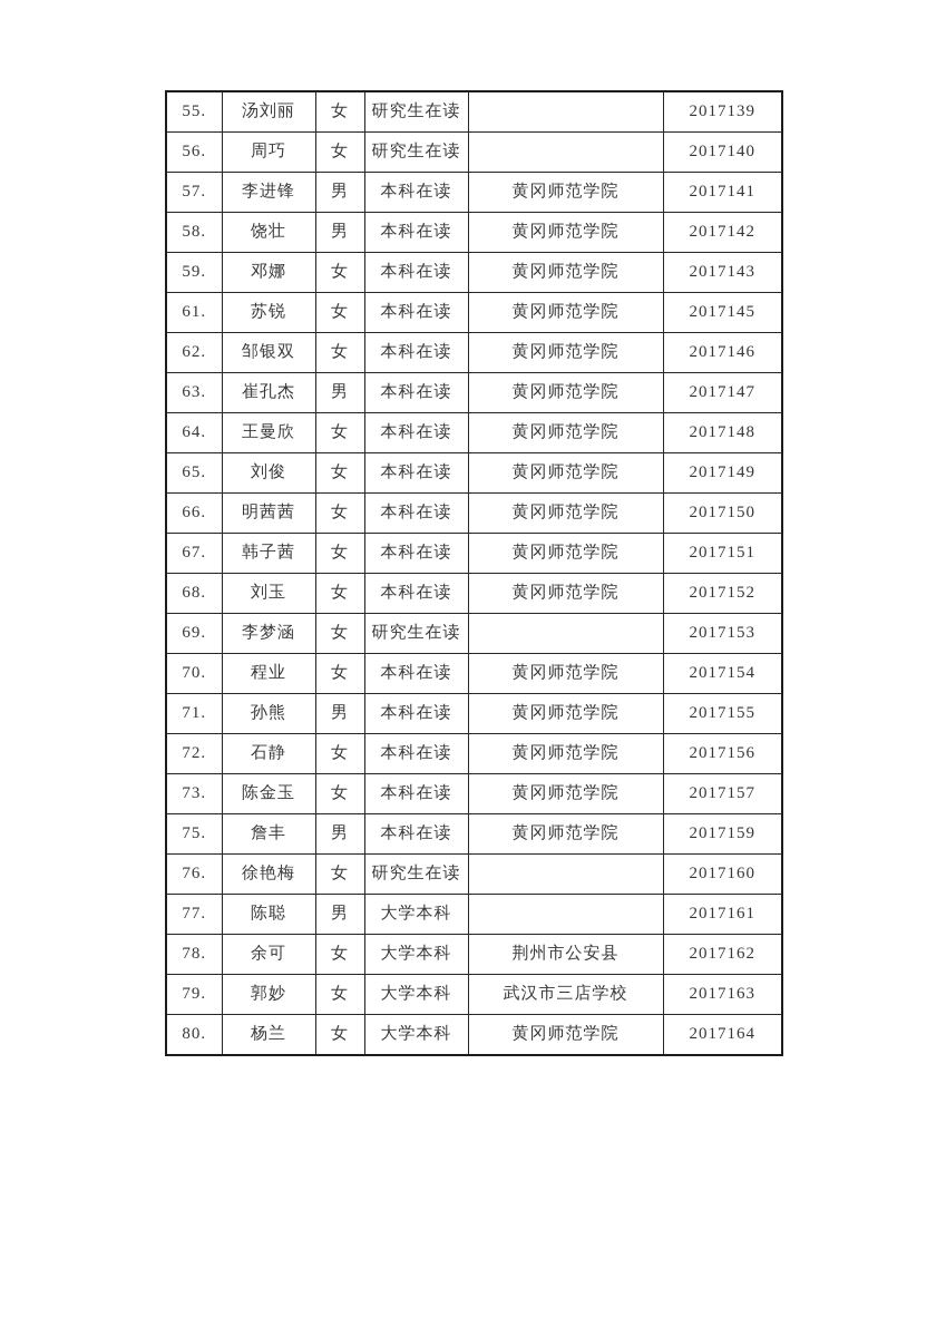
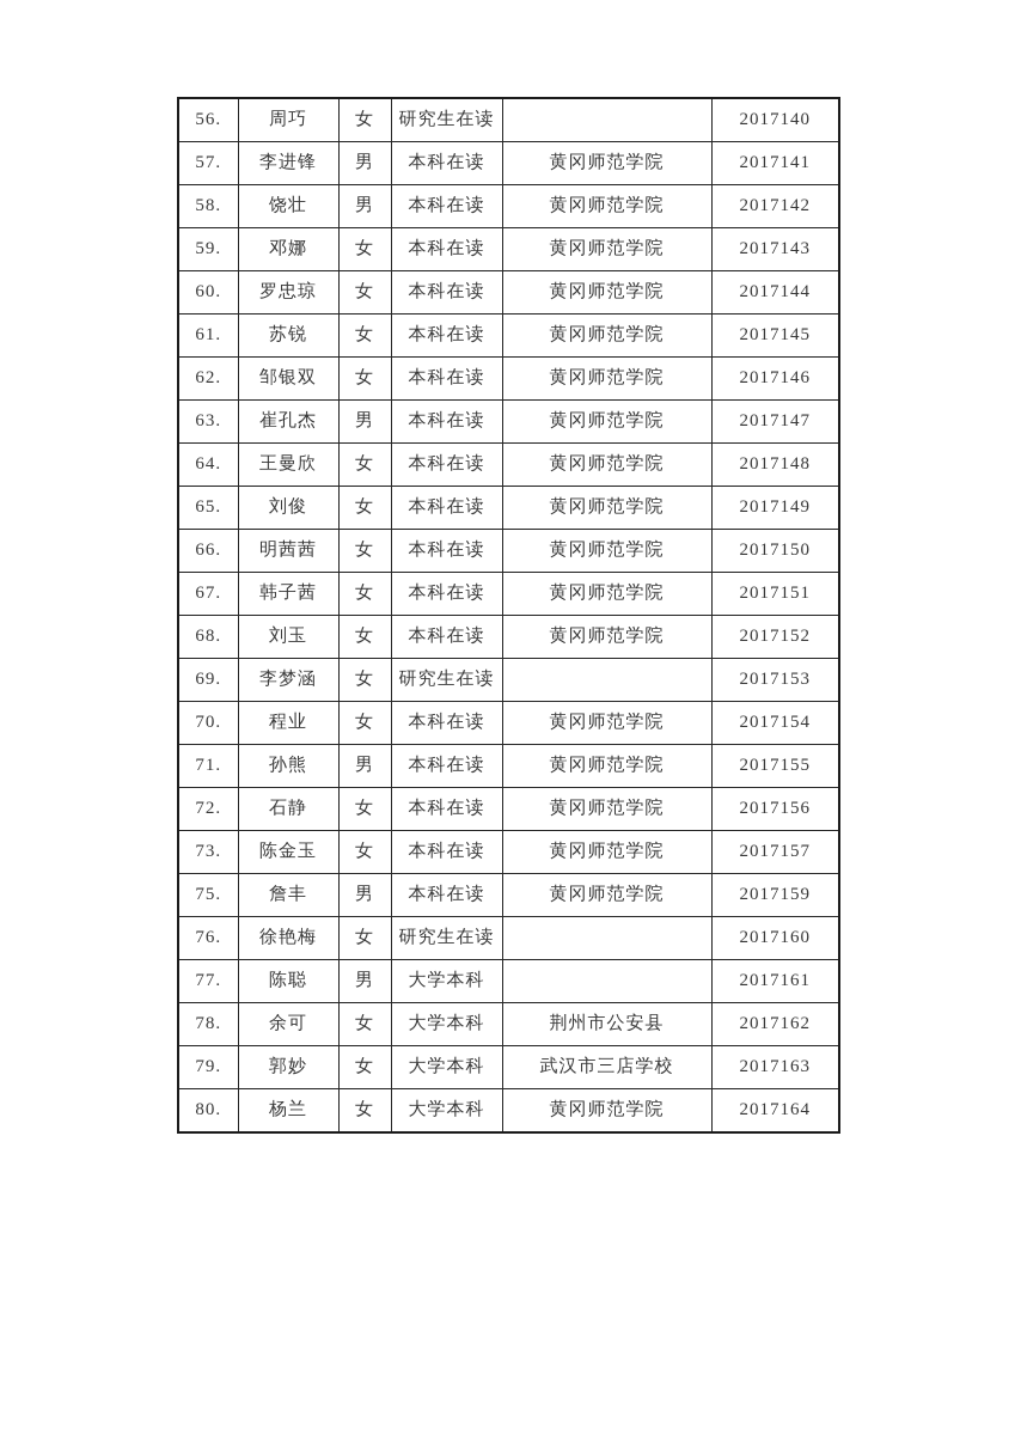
- 55.	汤刘丽	女	研究生在读		2017139
  56.	周巧	女	研究生在读		2017140
  57.	李进锋	男	本科在读	黄冈师范学院	2017141
  58.	饶壮	男	本科在读	黄冈师范学院	2017142
  59.	邓娜	女	本科在读	黄冈师范学院	2017143
+ 60.	罗忠琼	女	本科在读	黄冈师范学院	2017144
  61.	苏锐	女	本科在读	黄冈师范学院	2017145
  62.	邹银双	女	本科在读	黄冈师范学院	2017146
  63.	崔孔杰	男	本科在读	黄冈师范学院	2017147
  64.	王曼欣	女	本科在读	黄冈师范学院	2017148
  65.	刘俊	女	本科在读	黄冈师范学院	2017149
  66.	明茜茜	女	本科在读	黄冈师范学院	2017150
  67.	韩子茜	女	本科在读	黄冈师范学院	2017151
  68.	刘玉	女	本科在读	黄冈师范学院	2017152
  69.	李梦涵	女	研究生在读		2017153
  70.	程业	女	本科在读	黄冈师范学院	2017154
  71.	孙熊	男	本科在读	黄冈师范学院	2017155
  72.	石静	女	本科在读	黄冈师范学院	2017156
  73.	陈金玉	女	本科在读	黄冈师范学院	2017157
  75.	詹丰	男	本科在读	黄冈师范学院	2017159
  76.	徐艳梅	女	研究生在读		2017160
  77.	陈聪	男	大学本科		2017161
  78.	余可	女	大学本科	荆州市公安县	2017162
  79.	郭妙	女	大学本科	武汉市三店学校	2017163
  80.	杨兰	女	大学本科	黄冈师范学院	2017164
